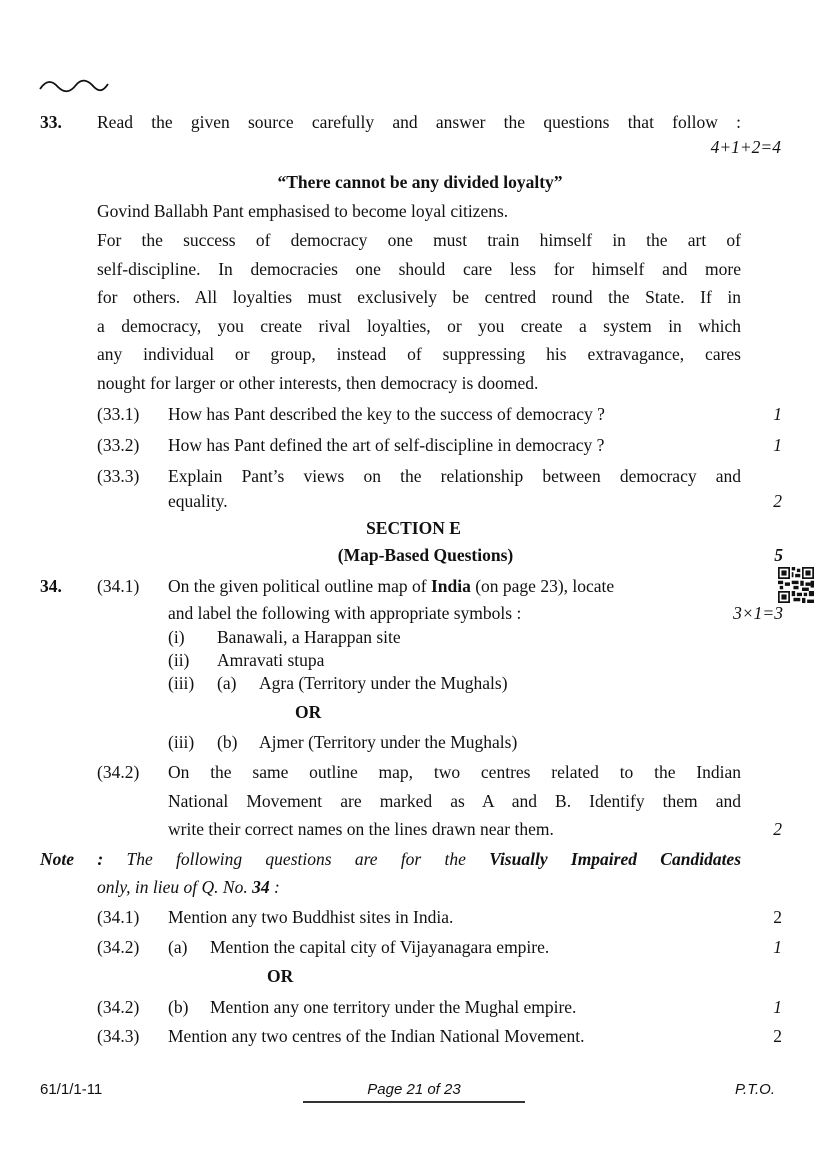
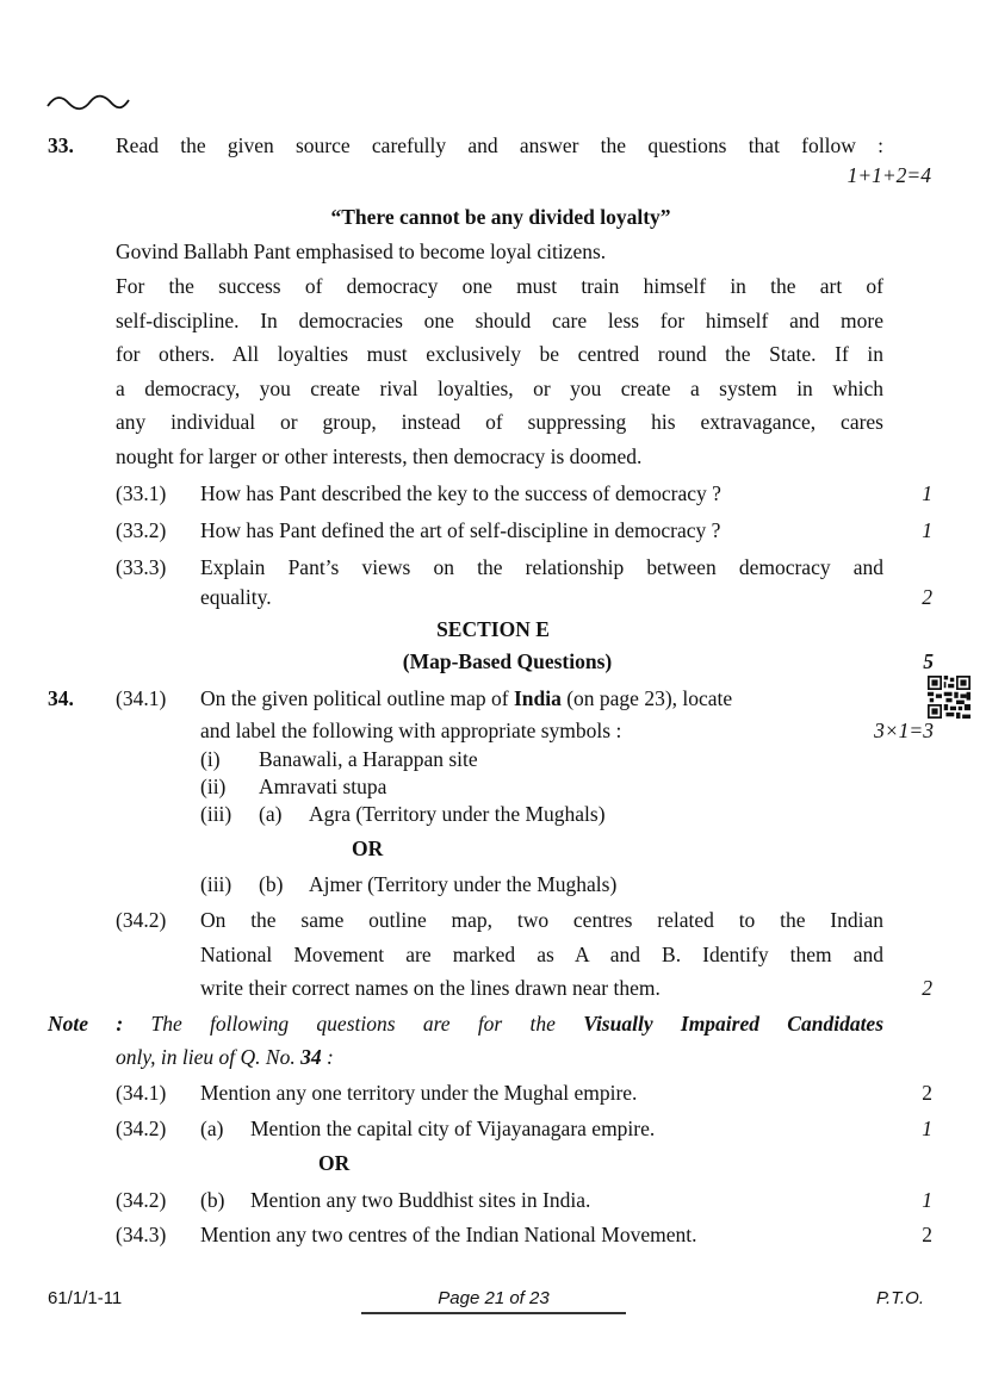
  33.
  Read the given source carefully and answer the questions that follow :
- 4+1+2=4
+ 1+1+2=4
  “There cannot be any divided loyalty”
  Govind Ballabh Pant emphasised to become loyal citizens.
  For the success of democracy one must train himself in the art of
  self-discipline. In democracies one should care less for himself and more
  for others. All loyalties must exclusively be centred round the State. If in
  a democracy, you create rival loyalties, or you create a system in which
  any individual or group, instead of suppressing his extravagance, cares
  nought for larger or other interests, then democracy is doomed.
  (33.1)
  How has Pant described the key to the success of democracy ?
  1
  (33.2)
  How has Pant defined the art of self-discipline in democracy ?
  1
  (33.3)
  Explain Pant’s views on the relationship between democracy and
  equality.
  2
  SECTION E
  (Map-Based Questions)
  5
  34.
  (34.1)
  On the given political outline map of India (on page 23), locate
  and label the following with appropriate symbols :
  3×1=3
  (i)
  Banawali, a Harappan site
  (ii)
  Amravati stupa
  (iii)
  (a)
  Agra (Territory under the Mughals)
  OR
  (iii)
  (b)
  Ajmer (Territory under the Mughals)
  (34.2)
  On the same outline map, two centres related to the Indian
  National Movement are marked as A and B. Identify them and
  write their correct names on the lines drawn near them.
  2
  Note : The following questions are for the Visually Impaired Candidates
  only, in lieu of Q. No. 34 :
  (34.1)
- Mention any two Buddhist sites in India.
+ Mention any one territory under the Mughal empire.
  2
  (34.2)
  (a)
  Mention the capital city of Vijayanagara empire.
  1
  OR
  (34.2)
  (b)
- Mention any one territory under the Mughal empire.
+ Mention any two Buddhist sites in India.
  1
  (34.3)
  Mention any two centres of the Indian National Movement.
  2
  61/1/1-11
  Page 21 of 23
  P.T.O.
